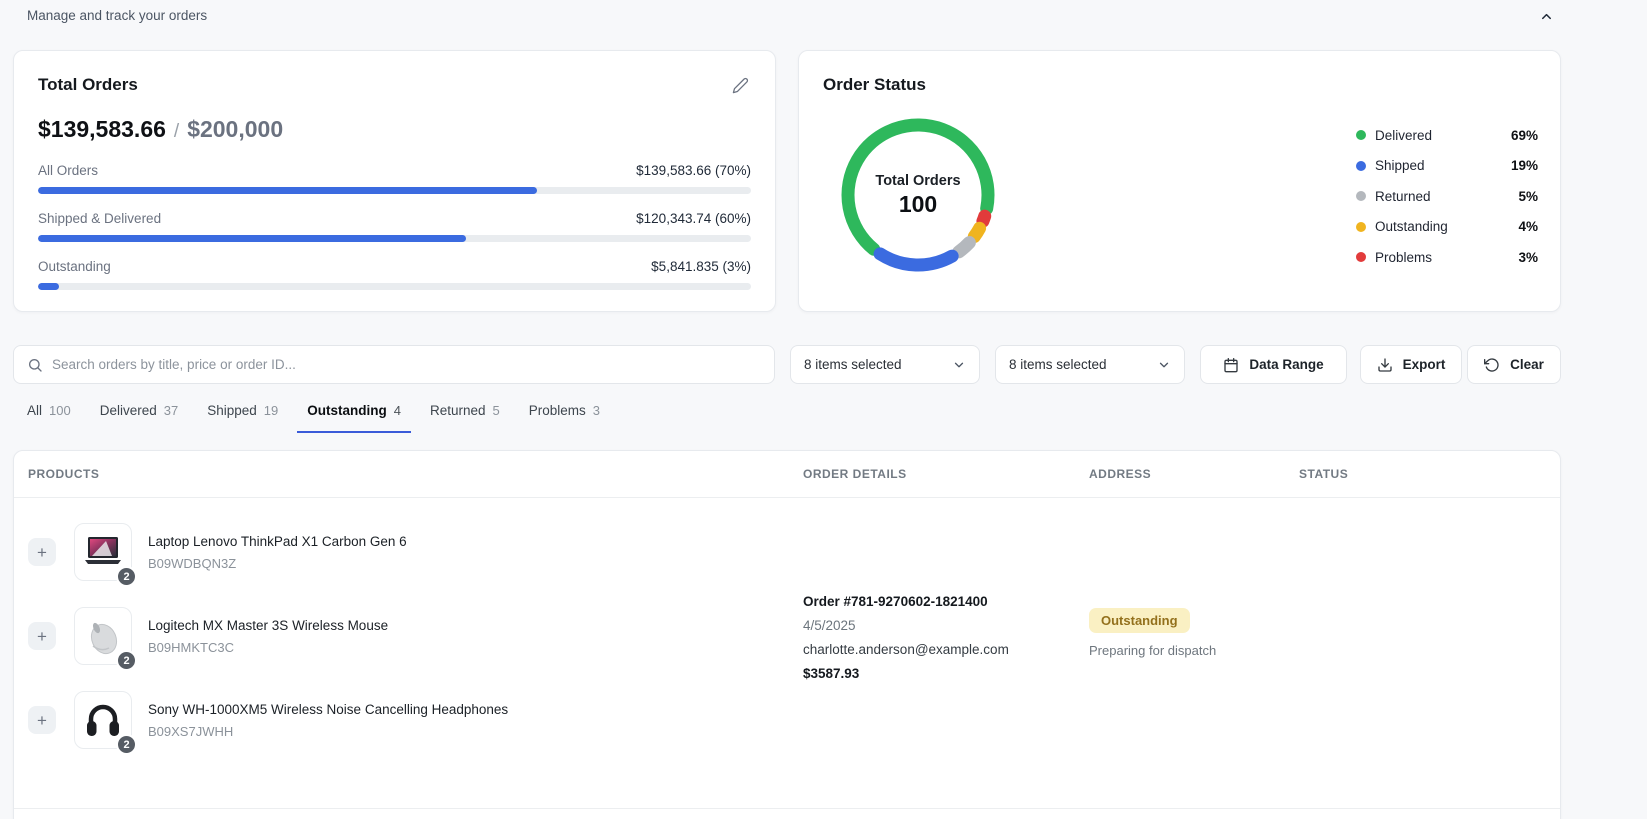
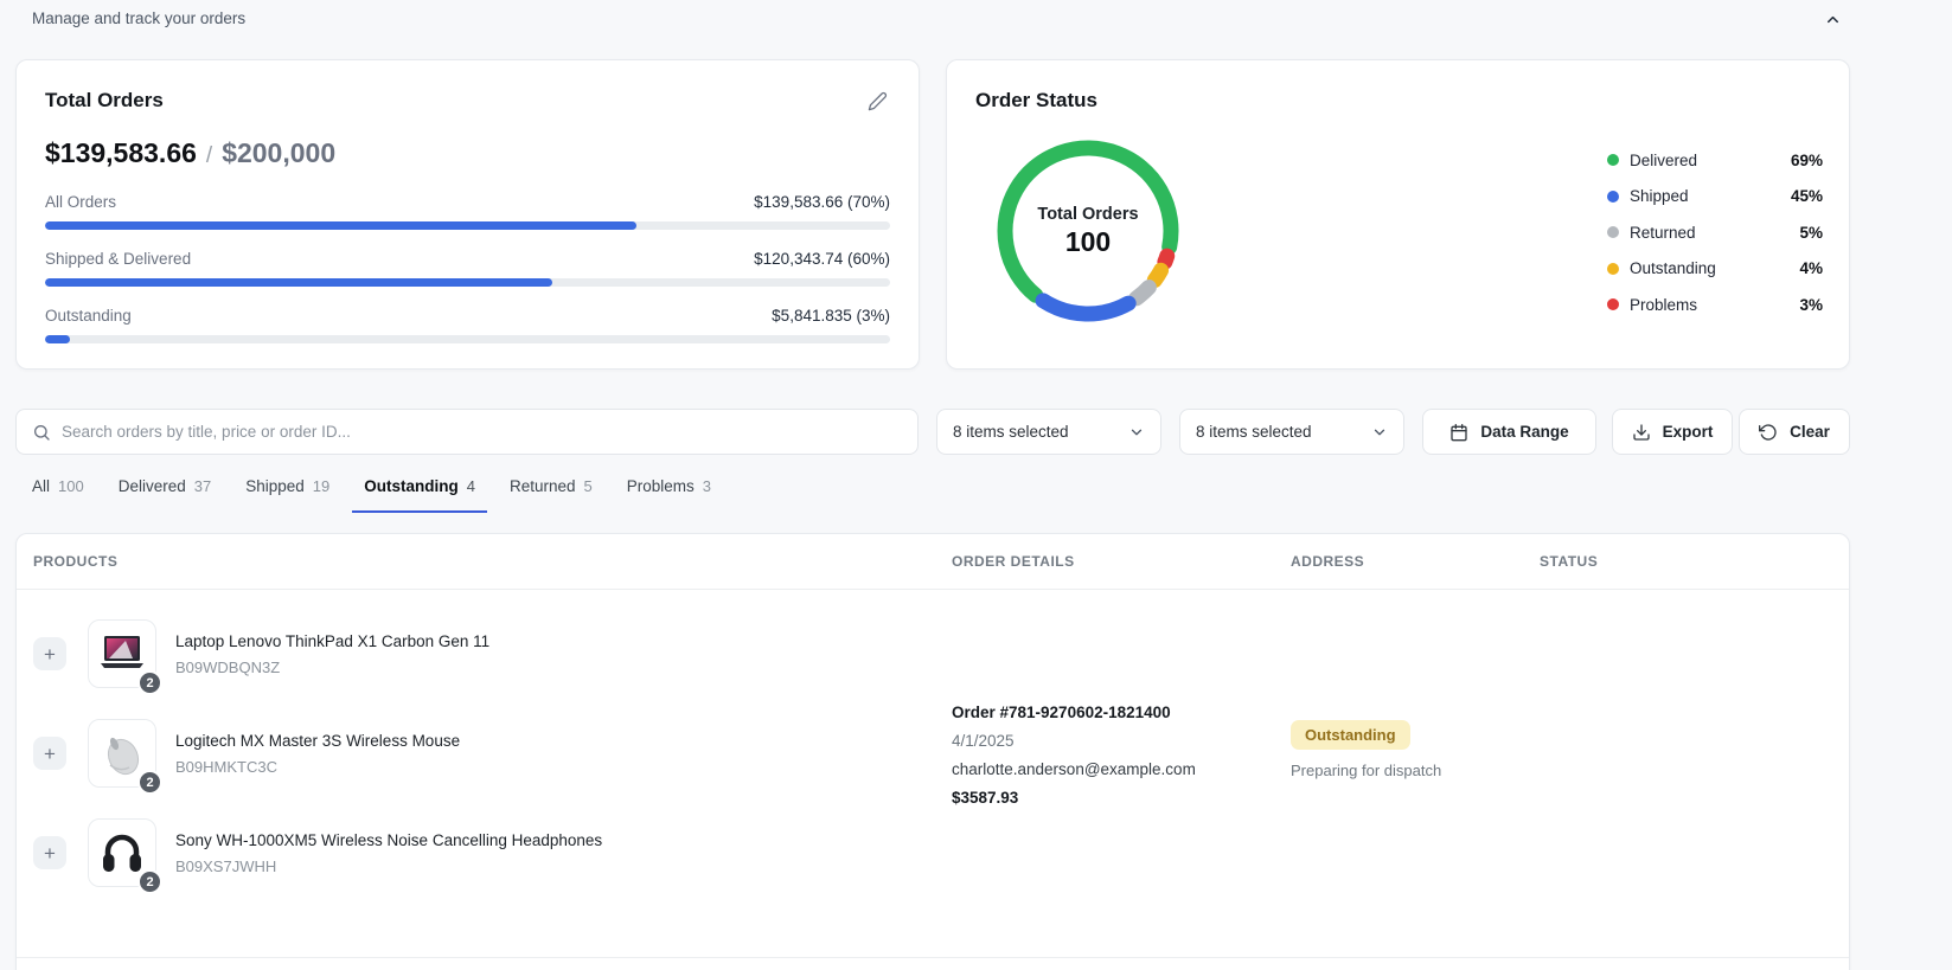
  Manage and track your orders
  Total Orders
  $139,583.66
  /
  $200,000
  All Orders
  $139,583.66 (70%)
  Shipped & Delivered
  $120,343.74 (60%)
  Outstanding
  $5,841.835 (3%)
  Order Status
  Total Orders
  100
  Delivered
  69%
  Shipped
- 19%
+ 45%
  Returned
  5%
  Outstanding
  4%
  Problems
  3%
  Search orders by title, price or order ID...
  8 items selected
  8 items selected
  Data Range
  Export
  Clear
  All
  100
  Delivered
  37
  Shipped
  19
  Outstanding
  4
  Returned
  5
  Problems
  3
  PRODUCTS
  ORDER DETAILS
  ADDRESS
  STATUS
  +
  2
- Laptop Lenovo ThinkPad X1 Carbon Gen 6
+ Laptop Lenovo ThinkPad X1 Carbon Gen 11
  B09WDBQN3Z
  +
  2
  Logitech MX Master 3S Wireless Mouse
  B09HMKTC3C
  +
  2
  Sony WH-1000XM5 Wireless Noise Cancelling Headphones
  B09XS7JWHH
  Order #781-9270602-1821400
- 4/5/2025
+ 4/1/2025
  charlotte.anderson@example.com
  $3587.93
  Outstanding
  Preparing for dispatch
